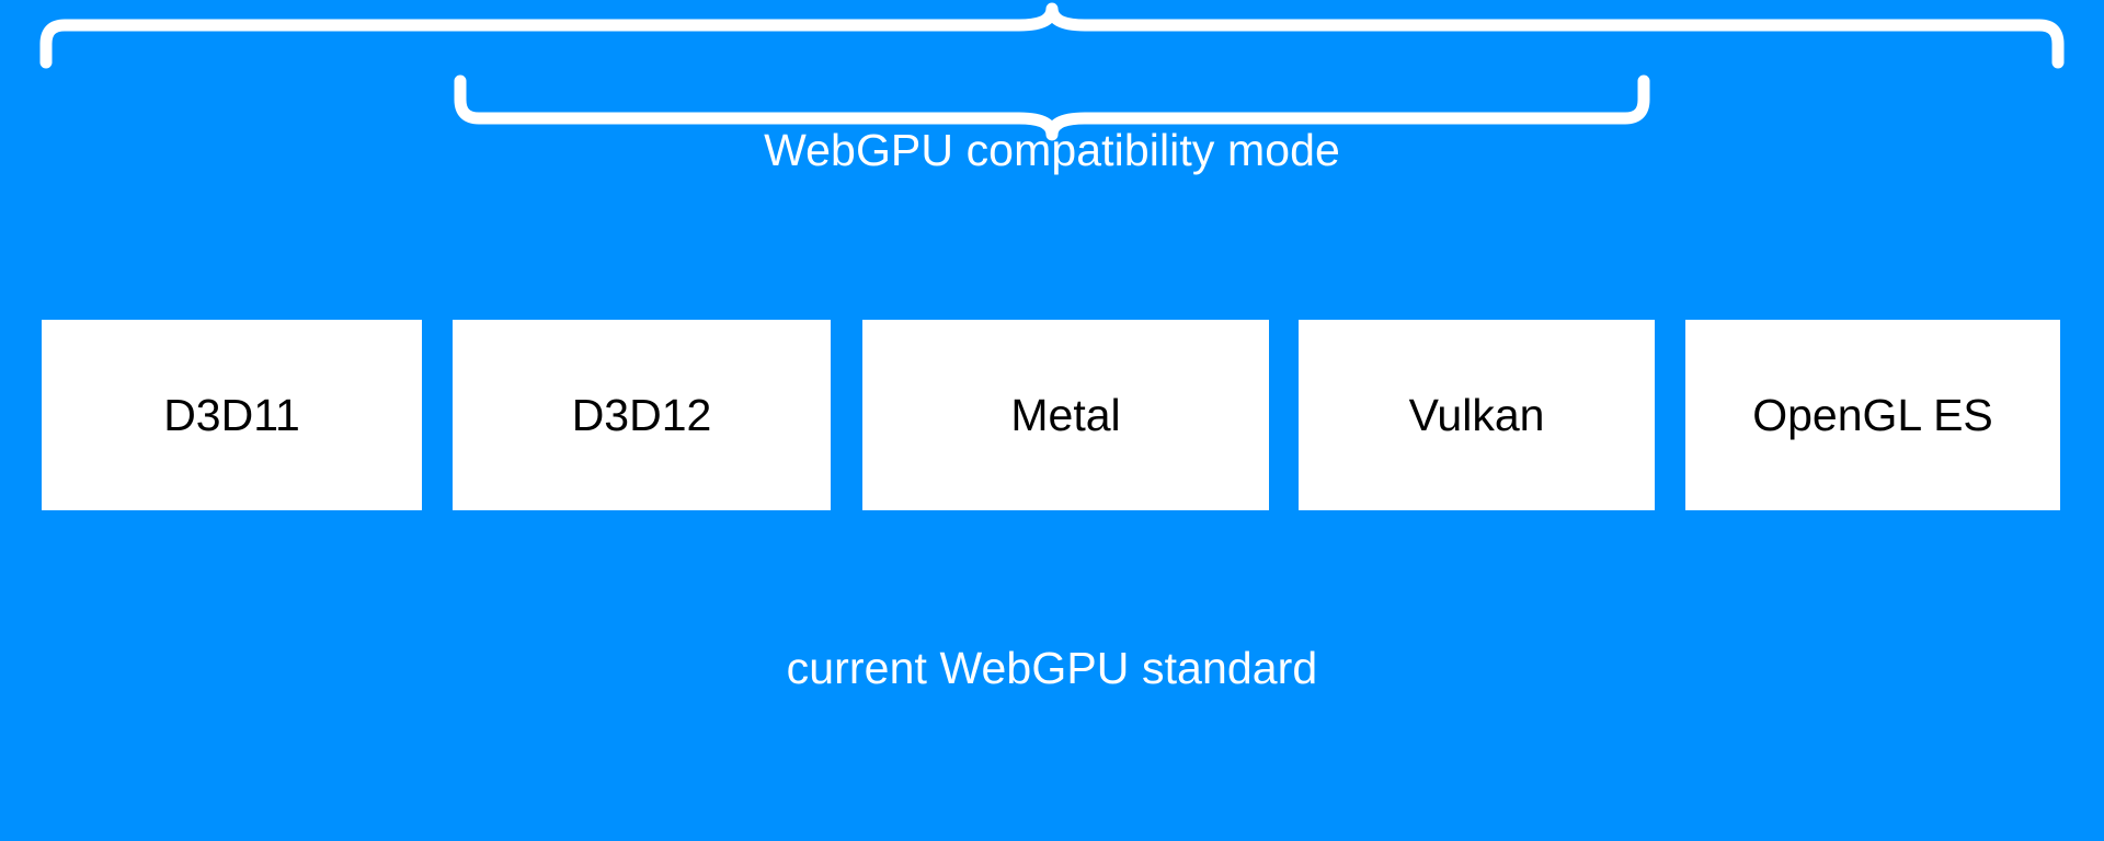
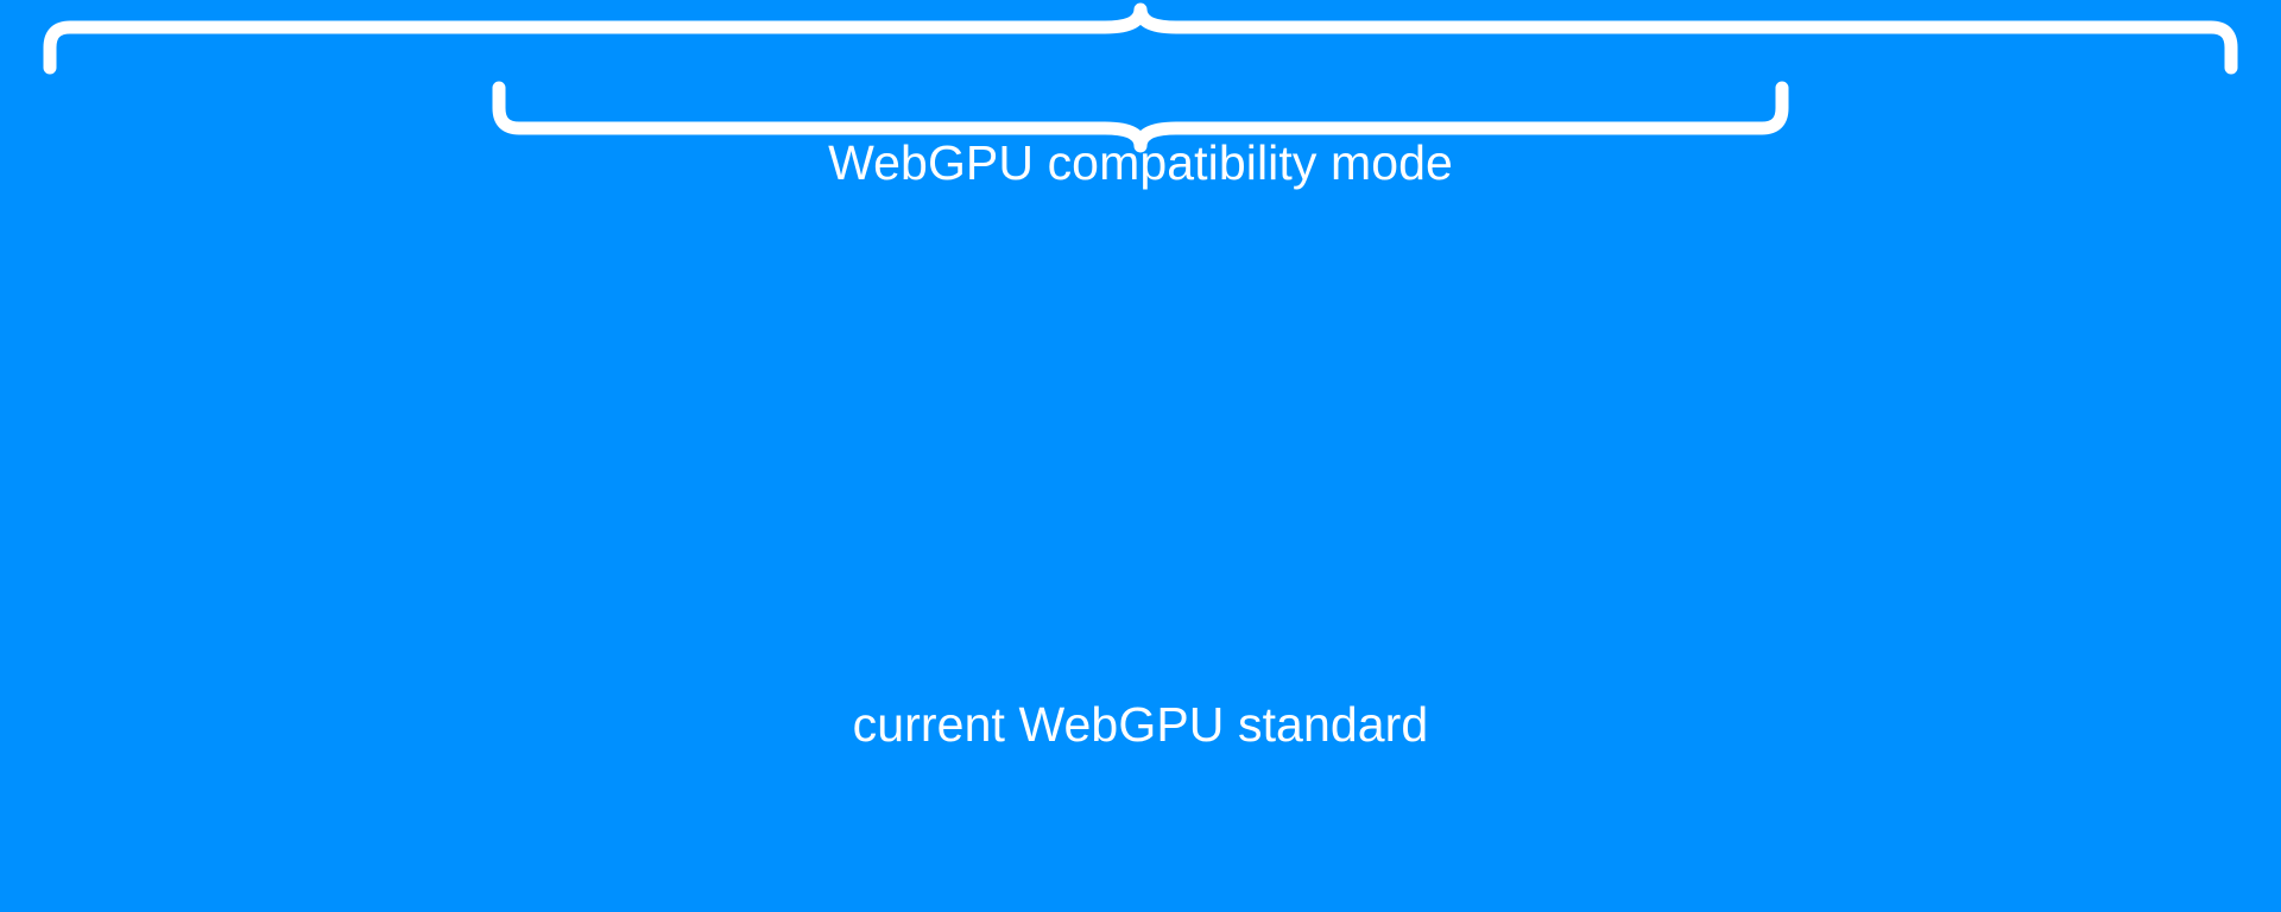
  WebGPU compatibility mode
- D3D11
- D3D12
- Metal
- Vulkan
- OpenGL ES
  current WebGPU standard
